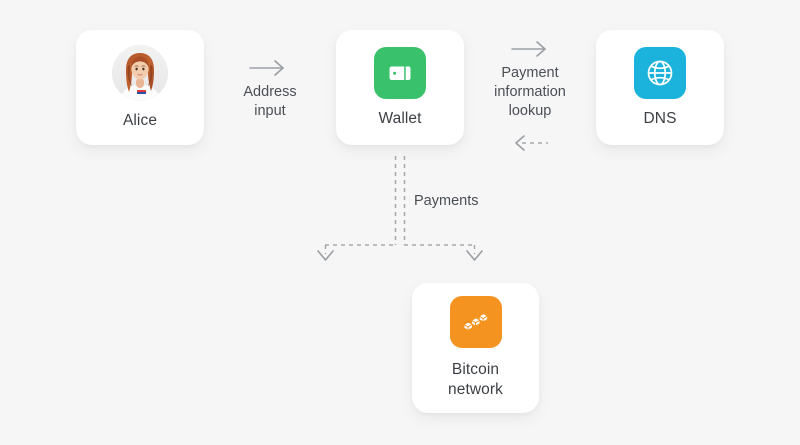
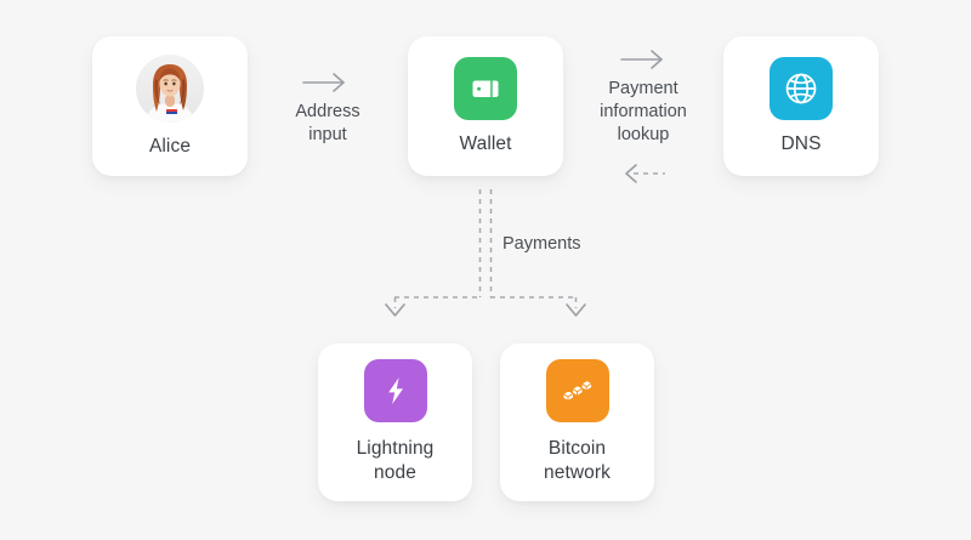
  Alice
  Wallet
  DNS
+ Lightning
+ node
  Bitcoin
  network
  Address
  input
  Payment
  information
  lookup
  Payments
